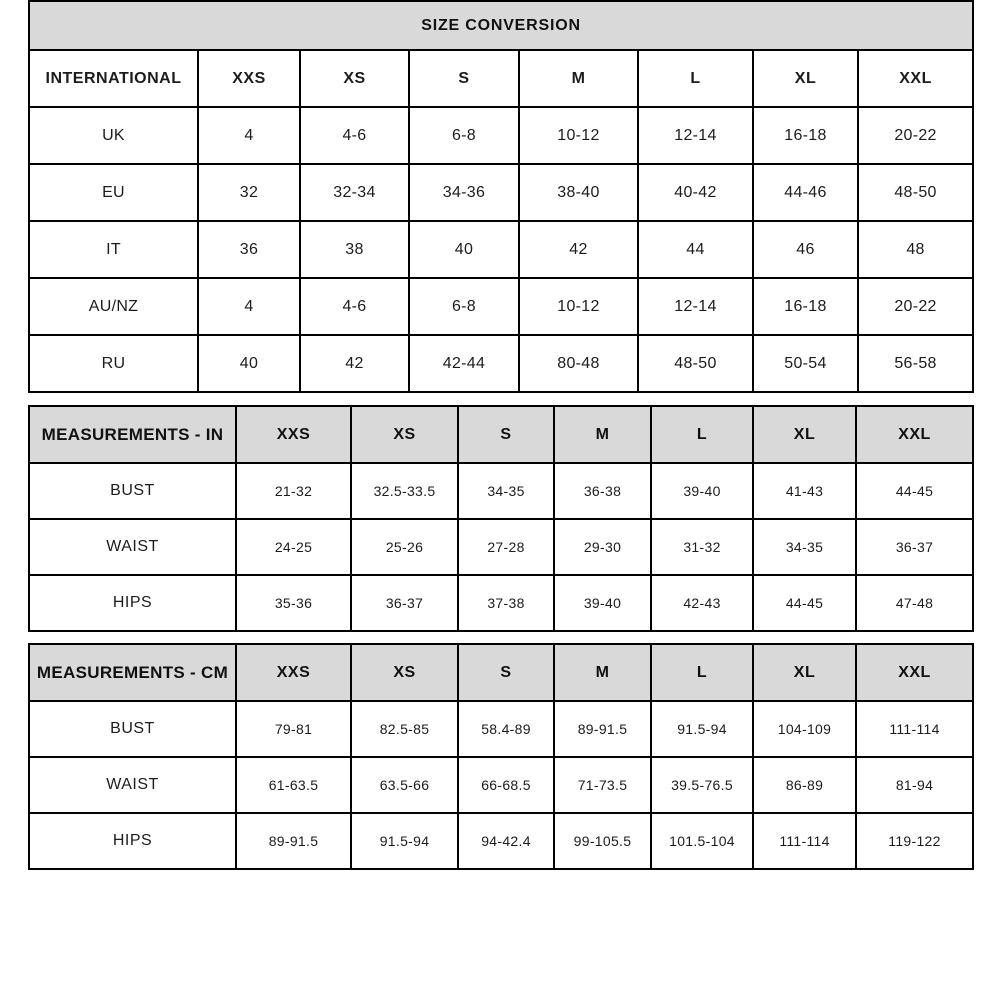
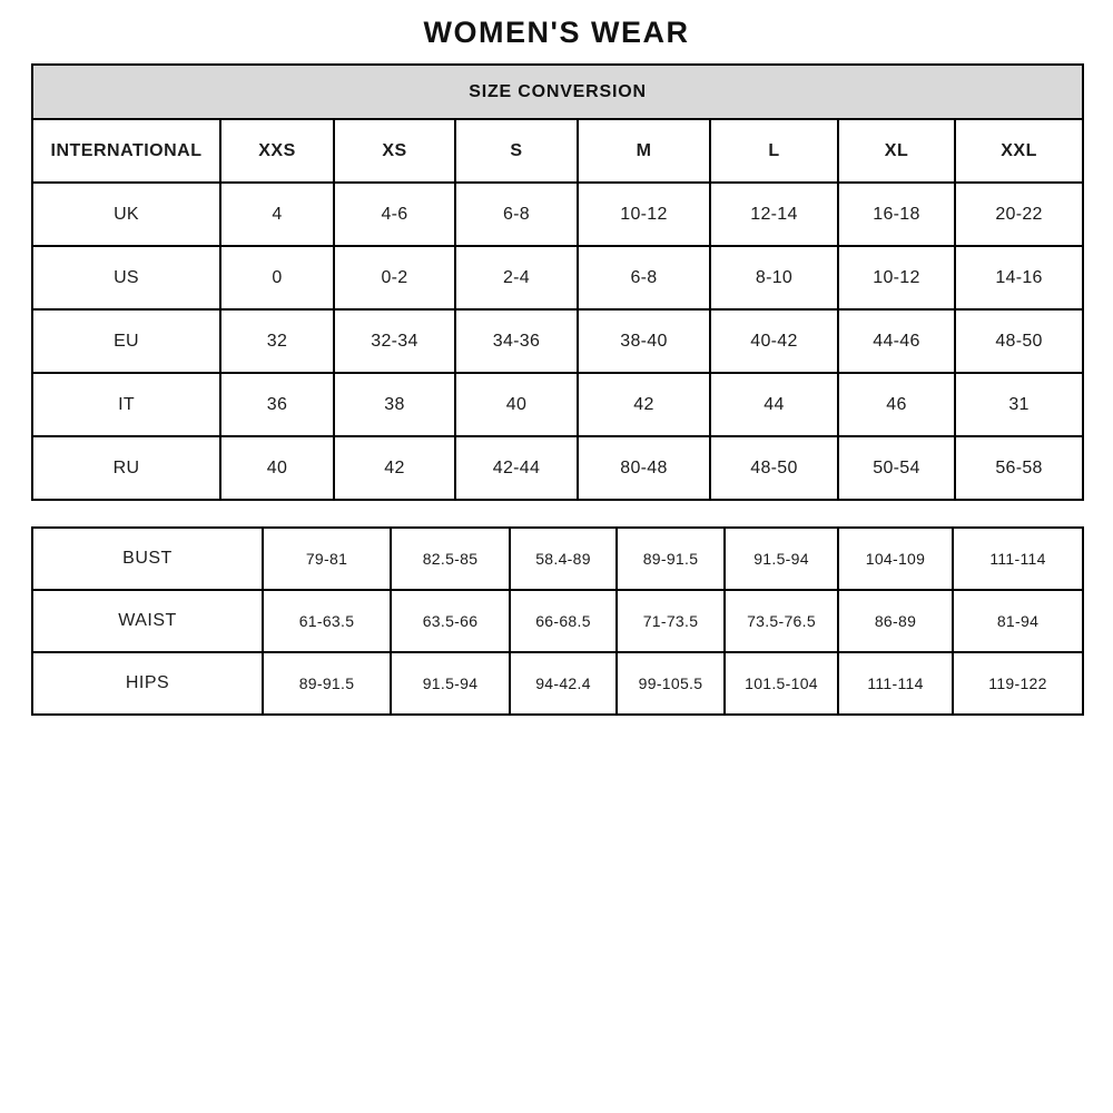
+ WOMEN'S WEAR
  SIZE CONVERSION
  INTERNATIONAL	XXS	XS	S	M	L	XL	XXL
  UK	4	4-6	6-8	10-12	12-14	16-18	20-22
+ US	0	0-2	2-4	6-8	8-10	10-12	14-16
  EU	32	32-34	34-36	38-40	40-42	44-46	48-50
- IT	36	38	40	42	44	46	48
+ IT	36	38	40	42	44	46	31
- AU/NZ	4	4-6	6-8	10-12	12-14	16-18	20-22
  RU	40	42	42-44	80-48	48-50	50-54	56-58
- MEASUREMENTS - IN	XXS	XS	S	M	L	XL	XXL
- BUST	21-32	32.5-33.5	34-35	36-38	39-40	41-43	44-45
- WAIST	24-25	25-26	27-28	29-30	31-32	34-35	36-37
- HIPS	35-36	36-37	37-38	39-40	42-43	44-45	47-48
- MEASUREMENTS - CM	XXS	XS	S	M	L	XL	XXL
  BUST	79-81	82.5-85	58.4-89	89-91.5	91.5-94	104-109	111-114
- WAIST	61-63.5	63.5-66	66-68.5	71-73.5	39.5-76.5	86-89	81-94
+ WAIST	61-63.5	63.5-66	66-68.5	71-73.5	73.5-76.5	86-89	81-94
  HIPS	89-91.5	91.5-94	94-42.4	99-105.5	101.5-104	111-114	119-122
